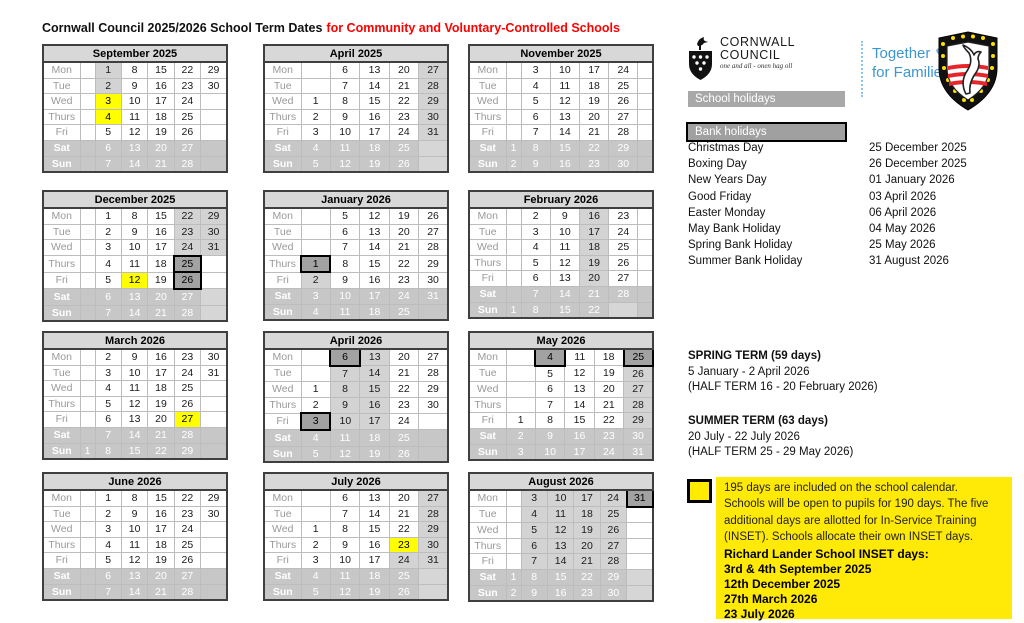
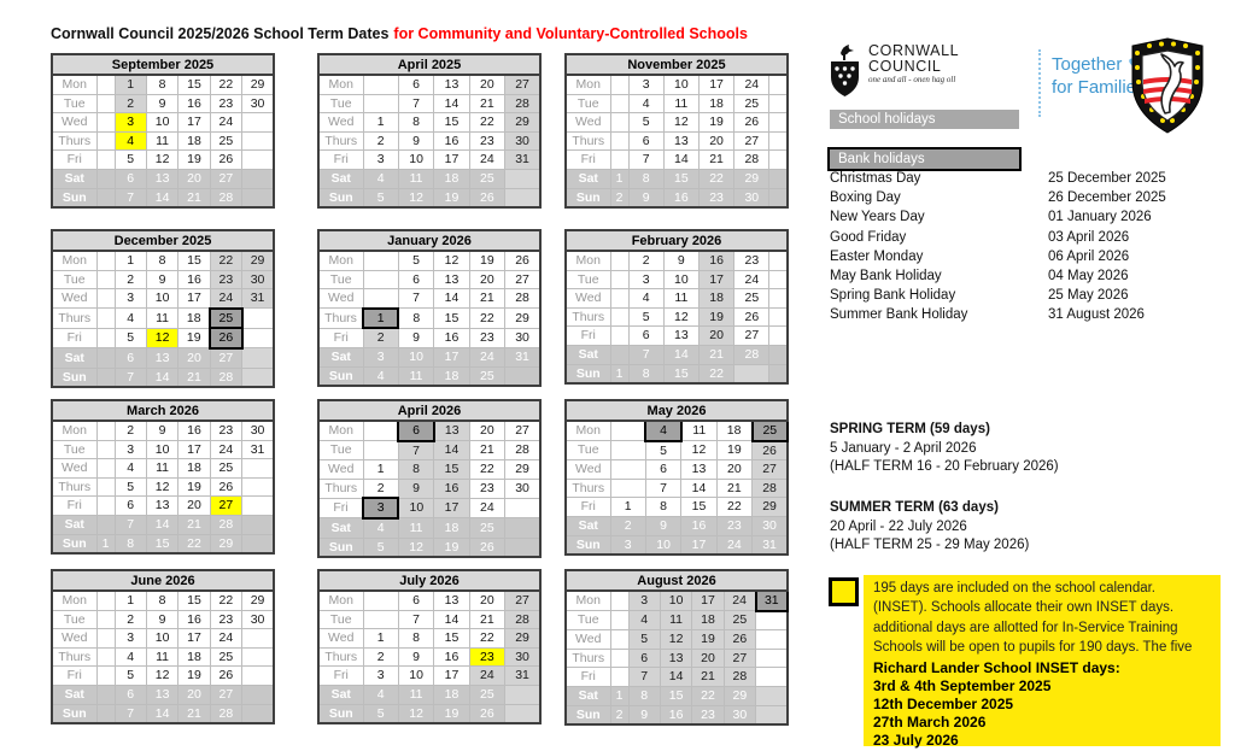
  Cornwall Council 2025/2026 School Term Dates for Community and Voluntary-Controlled Schools
  September 2025
  Mon		1	8	15	22	29
  Tue		2	9	16	23	30
  Wed		3	10	17	24
  Thurs		4	11	18	25
  Fri		5	12	19	26
  Sat		6	13	20	27
  Sun		7	14	21	28
  April 2025
  Mon		6	13	20	27
  Tue		7	14	21	28
  Wed	1	8	15	22	29
  Thurs	2	9	16	23	30
  Fri	3	10	17	24	31
  Sat	4	11	18	25
  Sun	5	12	19	26
  November 2025
  Mon		3	10	17	24
  Tue		4	11	18	25
  Wed		5	12	19	26
  Thurs		6	13	20	27
  Fri		7	14	21	28
  Sat	1	8	15	22	29
  Sun	2	9	16	23	30
  December 2025
  Mon		1	8	15	22	29
  Tue		2	9	16	23	30
  Wed		3	10	17	24	31
  Thurs		4	11	18	25
  Fri		5	12	19	26
  Sat		6	13	20	27
  Sun		7	14	21	28
  January 2026
  Mon		5	12	19	26
  Tue		6	13	20	27
  Wed		7	14	21	28
  Thurs	1	8	15	22	29
  Fri	2	9	16	23	30
  Sat	3	10	17	24	31
  Sun	4	11	18	25
  February 2026
  Mon		2	9	16	23
  Tue		3	10	17	24
  Wed		4	11	18	25
  Thurs		5	12	19	26
  Fri		6	13	20	27
  Sat		7	14	21	28
  Sun	1	8	15	22
  March 2026
  Mon		2	9	16	23	30
  Tue		3	10	17	24	31
  Wed		4	11	18	25
  Thurs		5	12	19	26
  Fri		6	13	20	27
  Sat		7	14	21	28
  Sun	1	8	15	22	29
  April 2026
  Mon		6	13	20	27
  Tue		7	14	21	28
  Wed	1	8	15	22	29
  Thurs	2	9	16	23	30
  Fri	3	10	17	24
  Sat	4	11	18	25
  Sun	5	12	19	26
  May 2026
  Mon		4	11	18	25
  Tue		5	12	19	26
  Wed		6	13	20	27
  Thurs		7	14	21	28
  Fri	1	8	15	22	29
  Sat	2	9	16	23	30
  Sun	3	10	17	24	31
  June 2026
  Mon		1	8	15	22	29
  Tue		2	9	16	23	30
  Wed		3	10	17	24
  Thurs		4	11	18	25
  Fri		5	12	19	26
  Sat		6	13	20	27
  Sun		7	14	21	28
  July 2026
  Mon		6	13	20	27
  Tue		7	14	21	28
  Wed	1	8	15	22	29
  Thurs	2	9	16	23	30
  Fri	3	10	17	24	31
  Sat	4	11	18	25
  Sun	5	12	19	26
  August 2026
  Mon		3	10	17	24	31
  Tue		4	11	18	25
  Wed		5	12	19	26
  Thurs		6	13	20	27
  Fri		7	14	21	28
  Sat	1	8	15	22	29
  Sun	2	9	16	23	30
  CORNWALL
  COUNCIL
  one and all - onen hag oll
  Together
  for Familie
  School holidays
  Bank holidays
  Christmas Day 25 December 2025
  Boxing Day 26 December 2025
  New Years Day 01 January 2026
  Good Friday 03 April 2026
  Easter Monday 06 April 2026
  May Bank Holiday 04 May 2026
  Spring Bank Holiday 25 May 2026
  Summer Bank Holiday 31 August 2026
  SPRING TERM (59 days)
  5 January - 2 April 2026
  (HALF TERM 16 - 20 February 2026)
  SUMMER TERM (63 days)
- 20 July - 22 July 2026
+ 20 April - 22 July 2026
  (HALF TERM 25 - 29 May 2026)
  195 days are included on the school calendar.
- Schools will be open to pupils for 190 days. The five
+ (INSET). Schools allocate their own INSET days.
  additional days are allotted for In-Service Training
- (INSET). Schools allocate their own INSET days.
+ Schools will be open to pupils for 190 days. The five
  Richard Lander School INSET days:
  3rd & 4th September 2025
  12th December 2025
  27th March 2026
  23 July 2026
